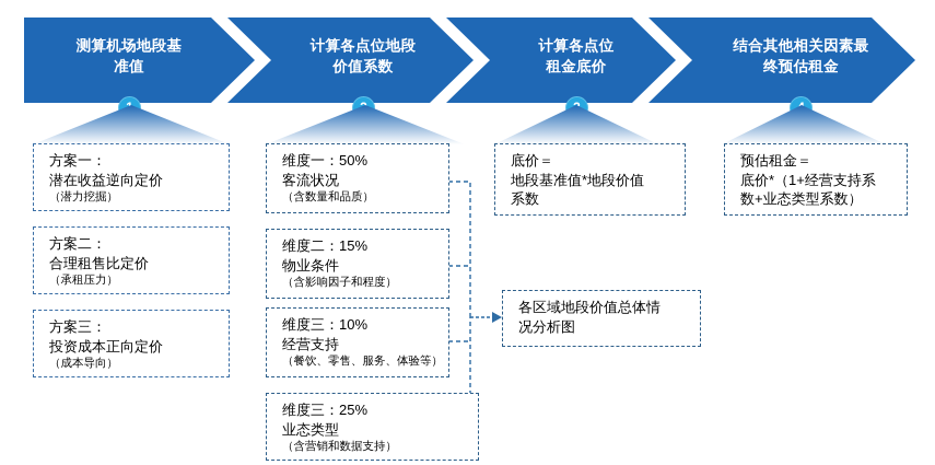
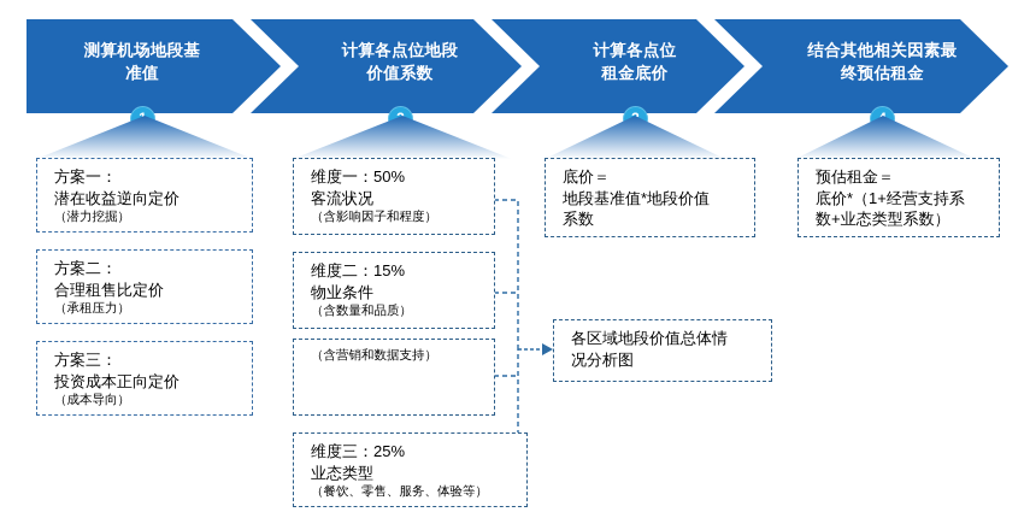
  测算机场地段基
  准值
  计算各点位地段
  价值系数
  计算各点位
  租金底价
  结合其他相关因素最
  终预估租金
  方案一：
  潜在收益逆向定价
  （潜力挖掘）
  方案二：
  合理租售比定价
  （承租压力）
  方案三：
  投资成本正向定价
  （成本导向）
  维度一：50%
  客流状况
- （含数量和品质）
+ （含影响因子和程度）
  维度二：15%
  物业条件
- （含影响因子和程度）
+ （含数量和品质）
- 维度三：10%
- 经营支持
- （餐饮、零售、服务、体验等）
+ （含营销和数据支持）
  维度三：25%
  业态类型
- （含营销和数据支持）
+ （餐饮、零售、服务、体验等）
  底价＝
  地段基准值*地段价值
  系数
  各区域地段价值总体情
  况分析图
  预估租金＝
  底价*（1+经营支持系
  数+业态类型系数）
